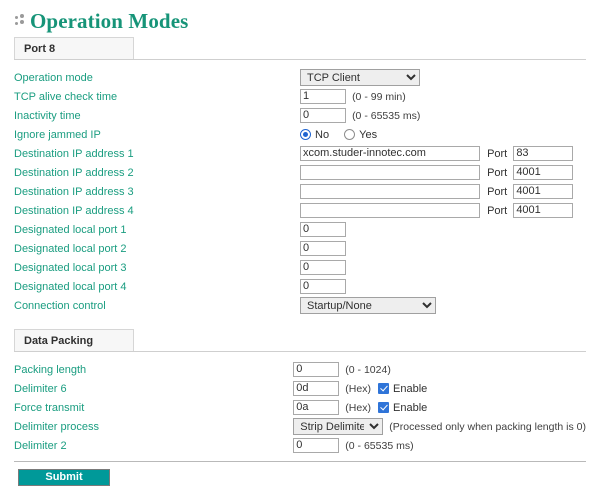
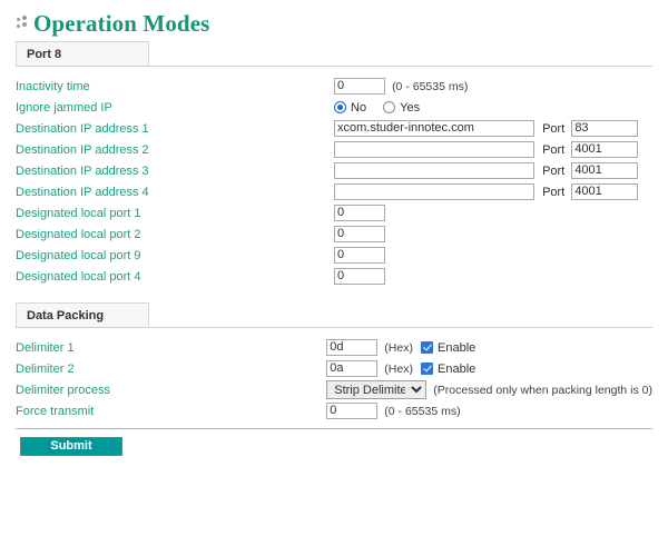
  Operation Modes
  Port 8
- Operation mode	TCP Client
- TCP alive check time	1 (0 - 99 min)
  Inactivity time	0 (0 - 65535 ms)
  Ignore jammed IP	No Yes
  Destination IP address 1	xcom.studer-innotec.com Port 83
  Destination IP address 2	Port 4001
  Destination IP address 3	Port 4001
  Destination IP address 4	Port 4001
  Designated local port 1	0
  Designated local port 2	0
- Designated local port 3	0
+ Designated local port 9	0
  Designated local port 4	0
- Connection control	Startup/None
  Data Packing
- Packing length	0 (0 - 1024)
- Delimiter 6	0d (Hex) Enable
+ Delimiter 1	0d (Hex) Enable
- Force transmit	0a (Hex) Enable
+ Delimiter 2	0a (Hex) Enable
  Delimiter process	Strip Delimite (Processed only when packing length is 0)
- Delimiter 2	0 (0 - 65535 ms)
+ Force transmit	0 (0 - 65535 ms)
  Submit
